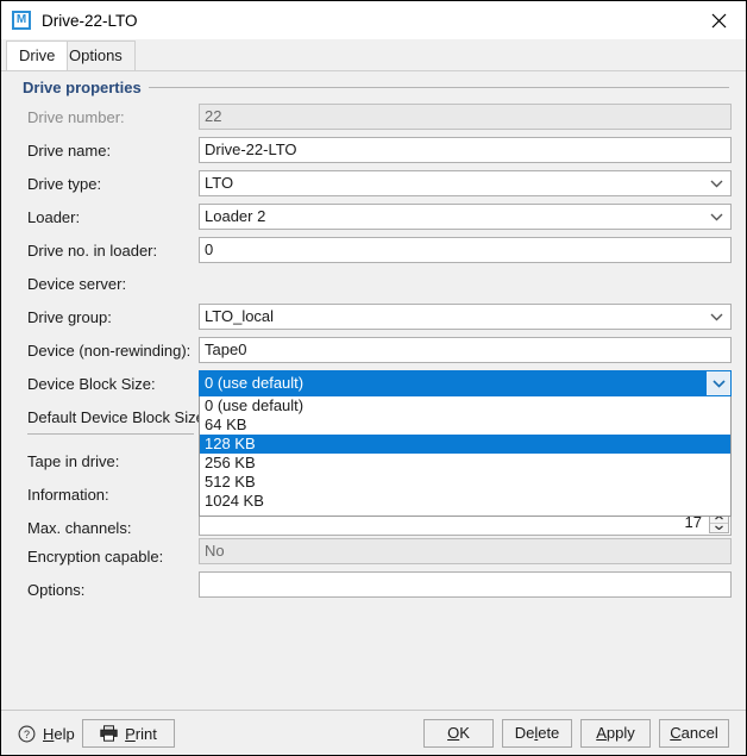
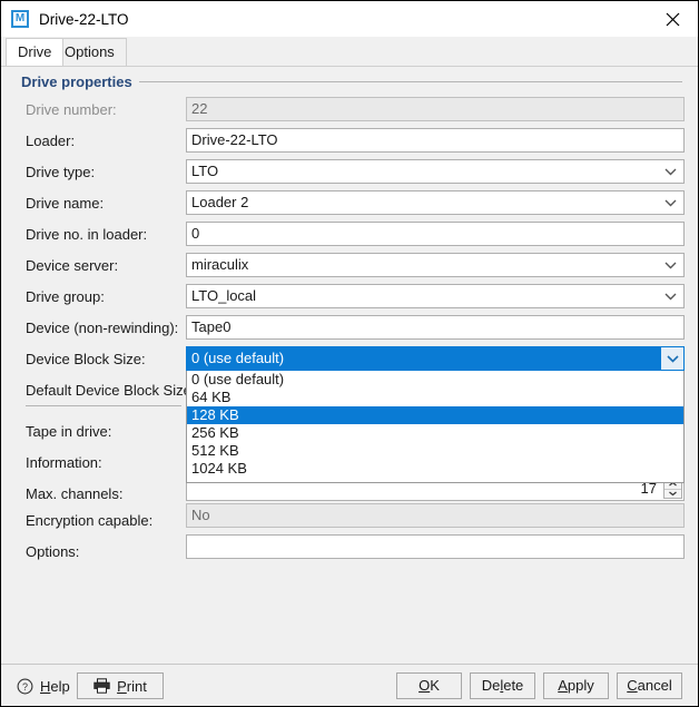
  M
  Drive-22-LTO
  Drive
  Options
  Drive properties
  Drive number:
  22
- Drive name:
+ Loader:
  Drive-22-LTO
  Drive type:
  LTO
- Loader:
+ Drive name:
  Loader 2
  Drive no. in loader:
  0
  Device server:
+ miraculix
  Drive group:
  LTO_local
  Device (non-rewinding):
  Tape0
  Device Block Size:
  0 (use default)
  0 (use default)
  64 KB
  128 KB
  256 KB
  512 KB
  1024 KB
  Default Device Block Siz
  Tape in drive:
  Information:
  Max. channels:
  17
  Encryption capable:
  No
  Options:
  ?
  Help
  Print
  OK
  Delete
  Apply
  Cancel
